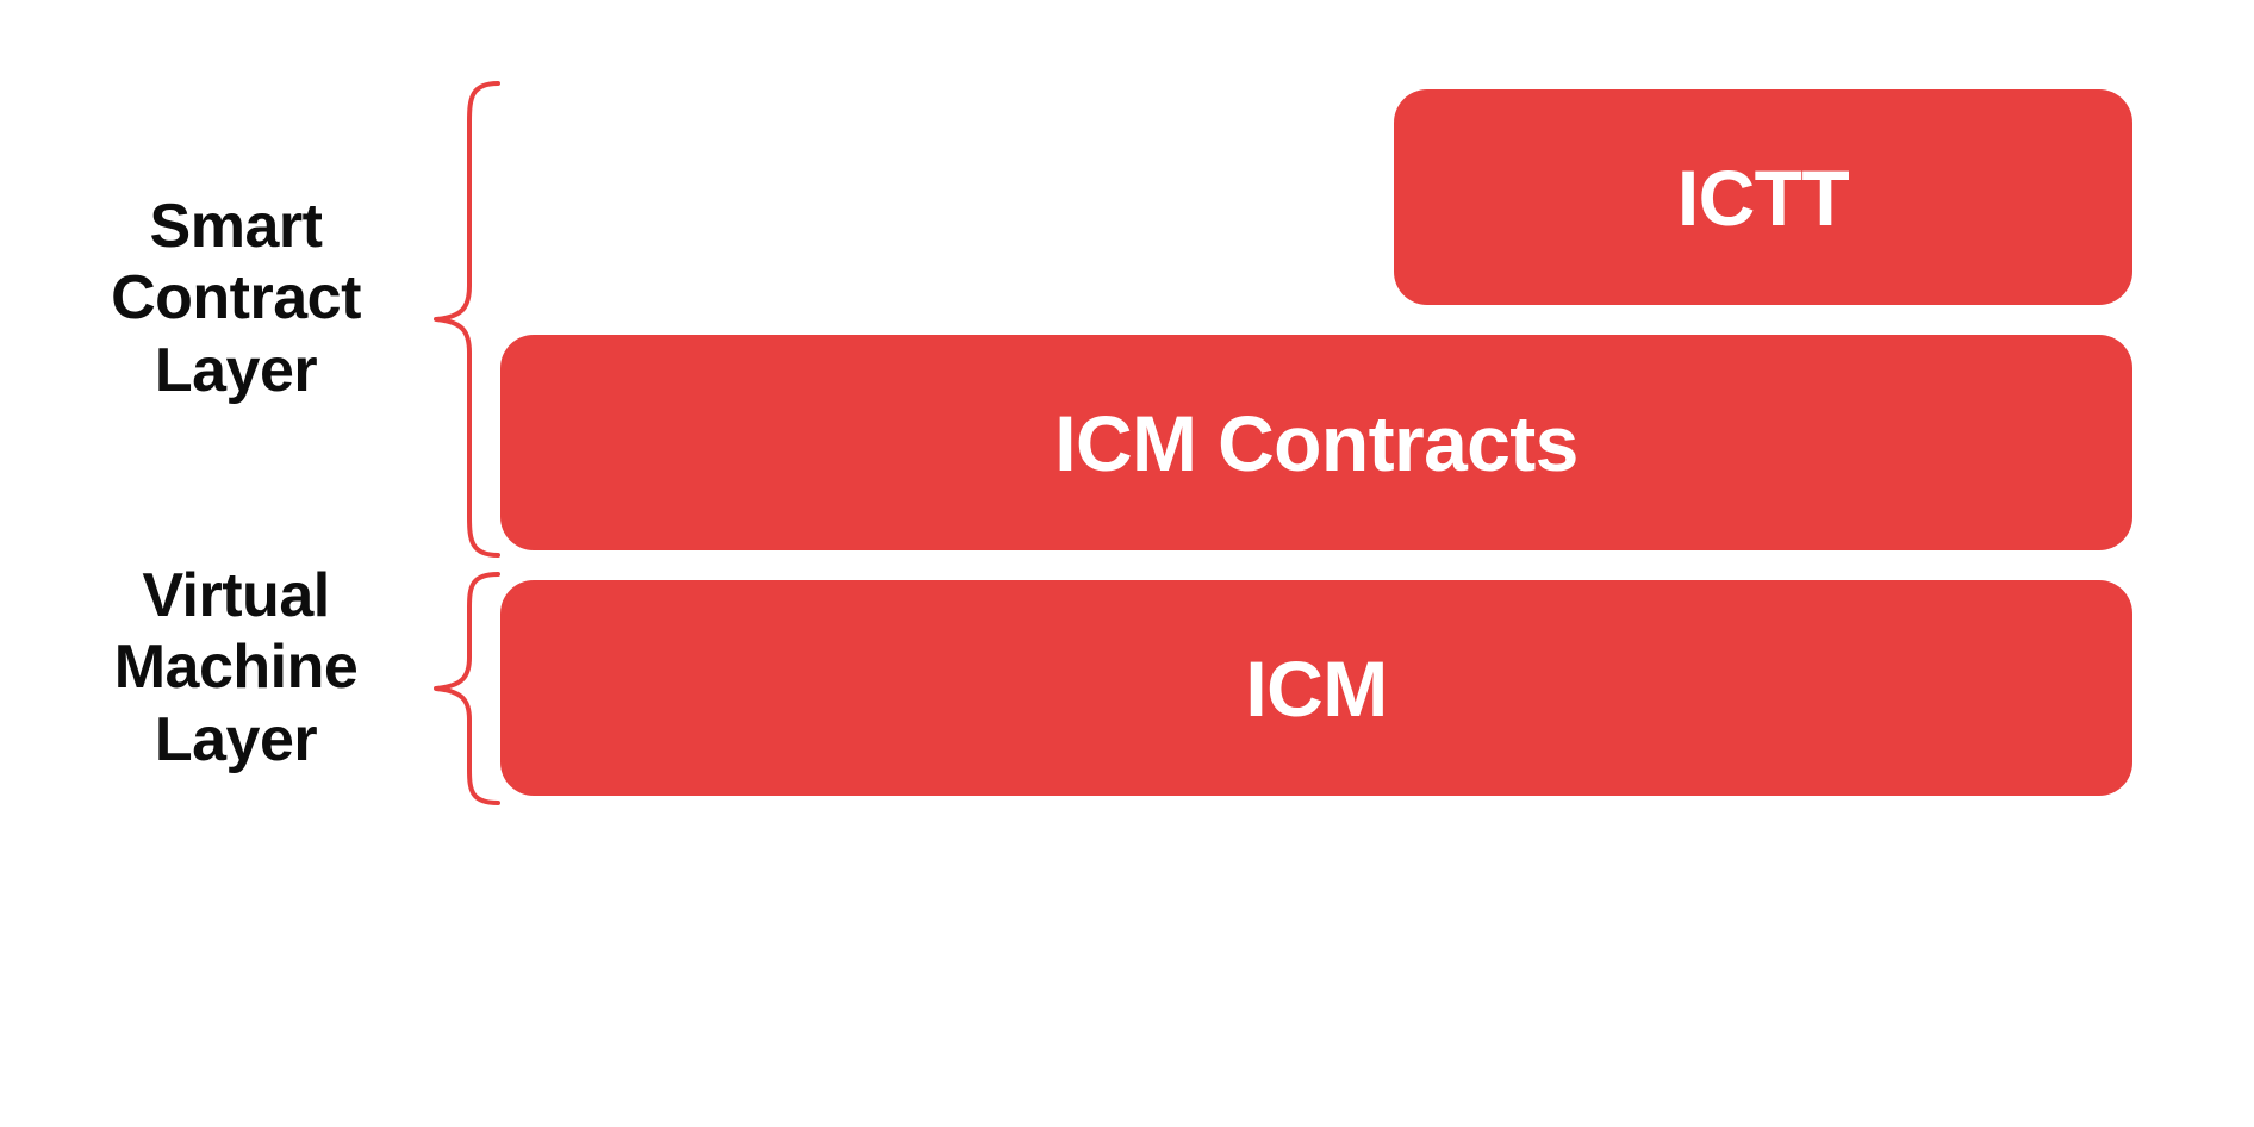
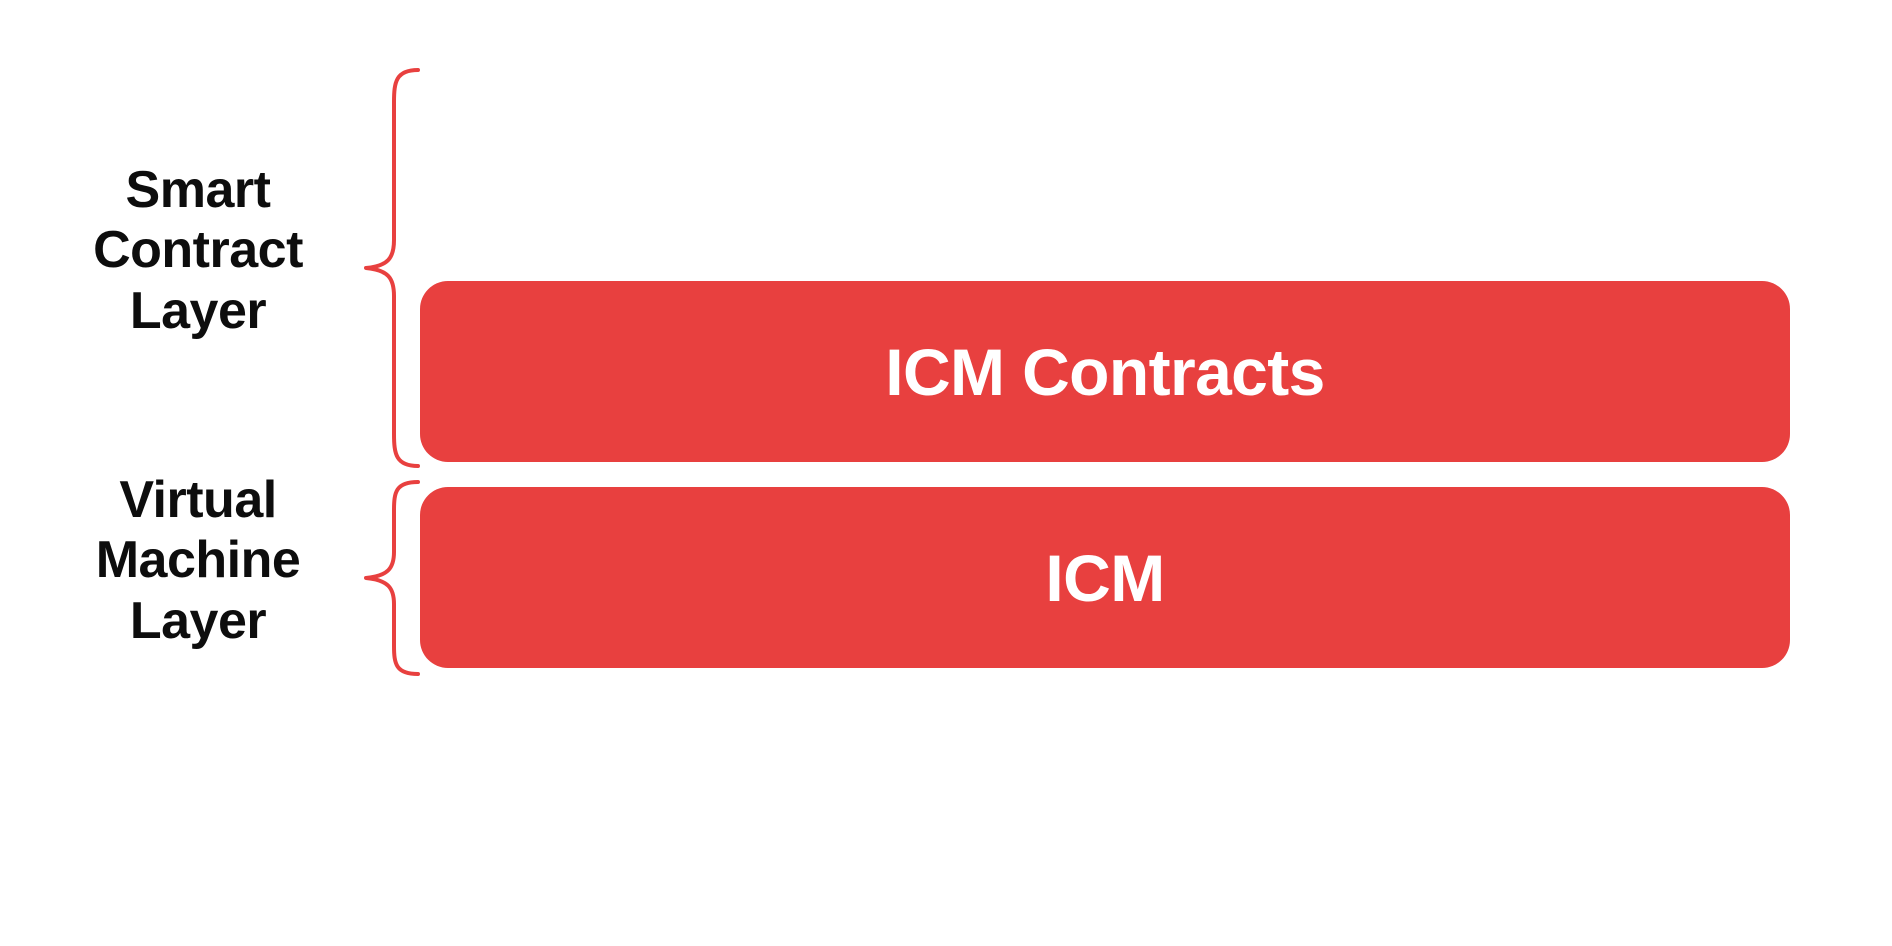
  Smart
  Contract
  Layer
- ICTT
  ICM Contracts
  Virtual
  Machine
  Layer
  ICM
